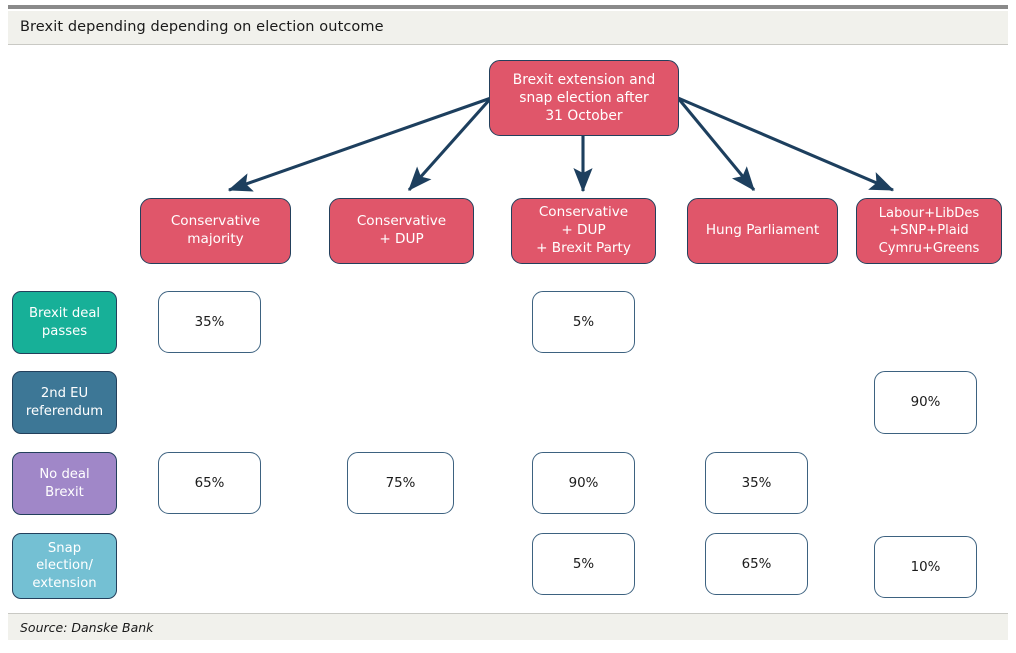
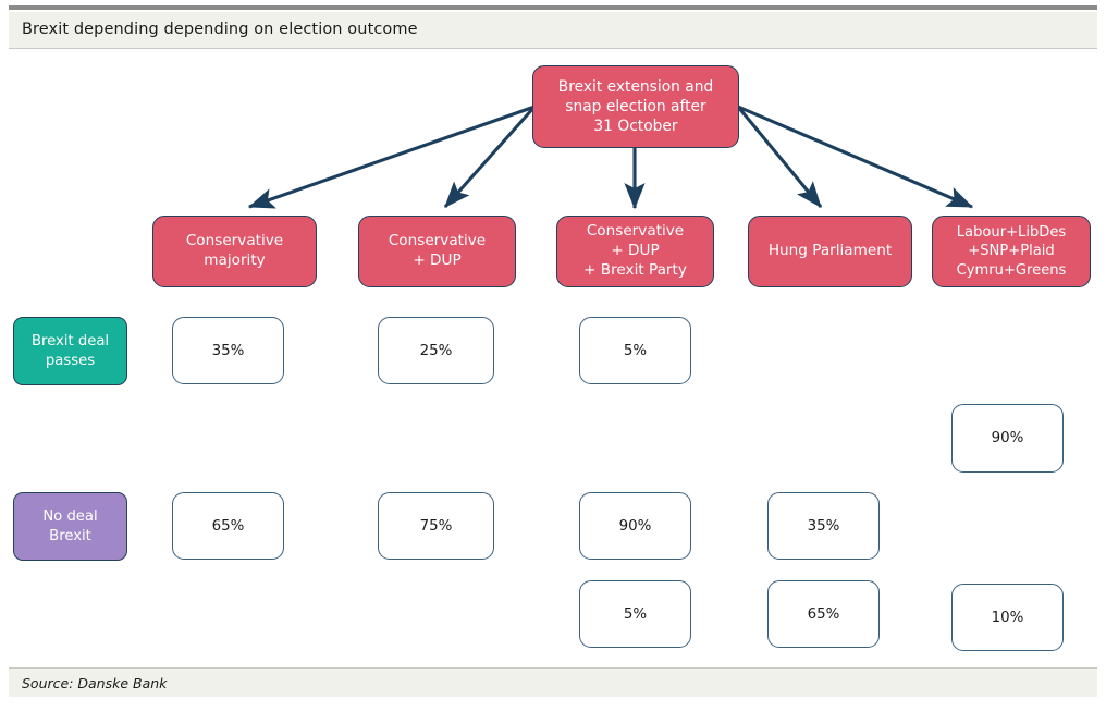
  Brexit depending depending on election outcome
  Brexit extension and
  snap election after
  31 October
  Conservative
  majority
  Conservative
  + DUP
  Conservative
  + DUP
  + Brexit Party
  Hung Parliament
  Labour+LibDes
  +SNP+Plaid
  Cymru+Greens
  Brexit deal
  passes
- 2nd EU
- referendum
  No deal
  Brexit
- Snap
- election/
- extension
  35%
+ 25%
  5%
  90%
  65%
  75%
  90%
  35%
  5%
  65%
  10%
  Source: Danske Bank
